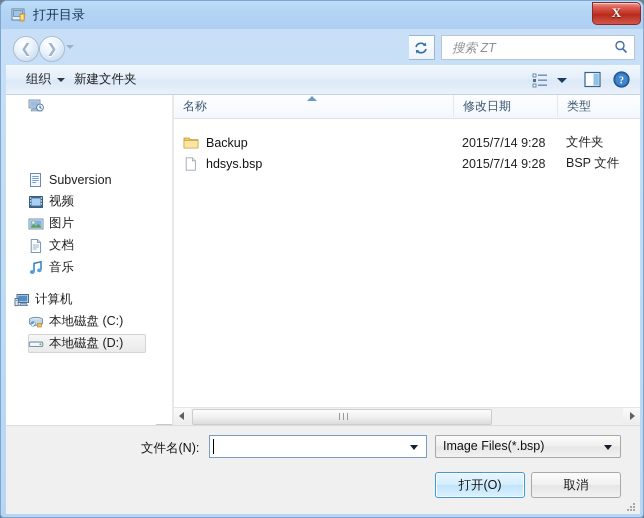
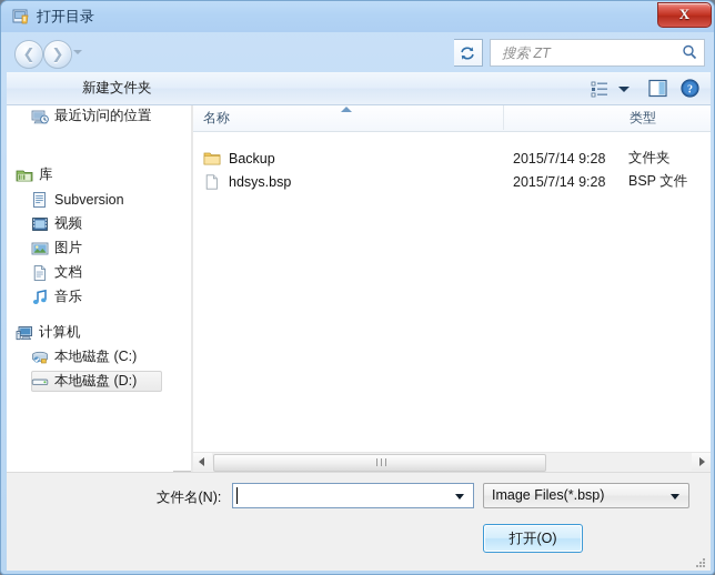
  打开目录
  X
  ❮
  ❯
  搜索 ZT
- 组织
  新建文件夹
  ?
+ 最近访问的位置
+ 库
  Subversion
  视频
  图片
  文档
  音乐
  计算机
  本地磁盘 (C:)
  本地磁盘 (D:)
  名称
- 修改日期
  类型
  Backup
  2015/7/14 9:28
  文件夹
  hdsys.bsp
  2015/7/14 9:28
  BSP 文件
  文件名(N):
  Image Files(*.bsp)
  打开(O)
- 取消
